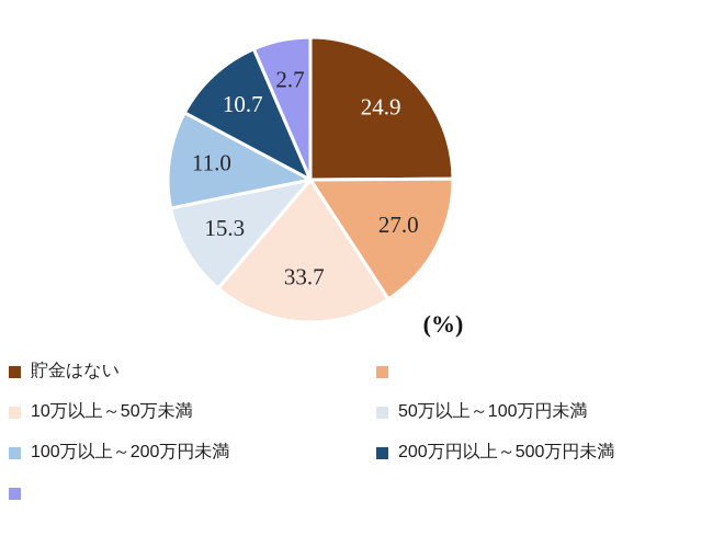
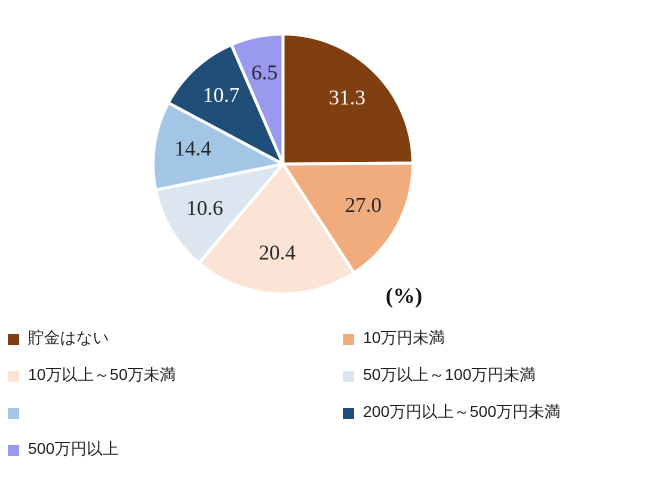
- 24.9
+ 31.3
  27.0
- 33.7
+ 20.4
- 15.3
+ 10.6
- 11.0
+ 14.4
  10.7
- 2.7
+ 6.5
  (%)
  貯金はない
+ 10万円未満
  10万以上～50万未満
  50万以上～100万円未満
- 100万以上～200万円未満
  200万円以上～500万円未満
+ 500万円以上
